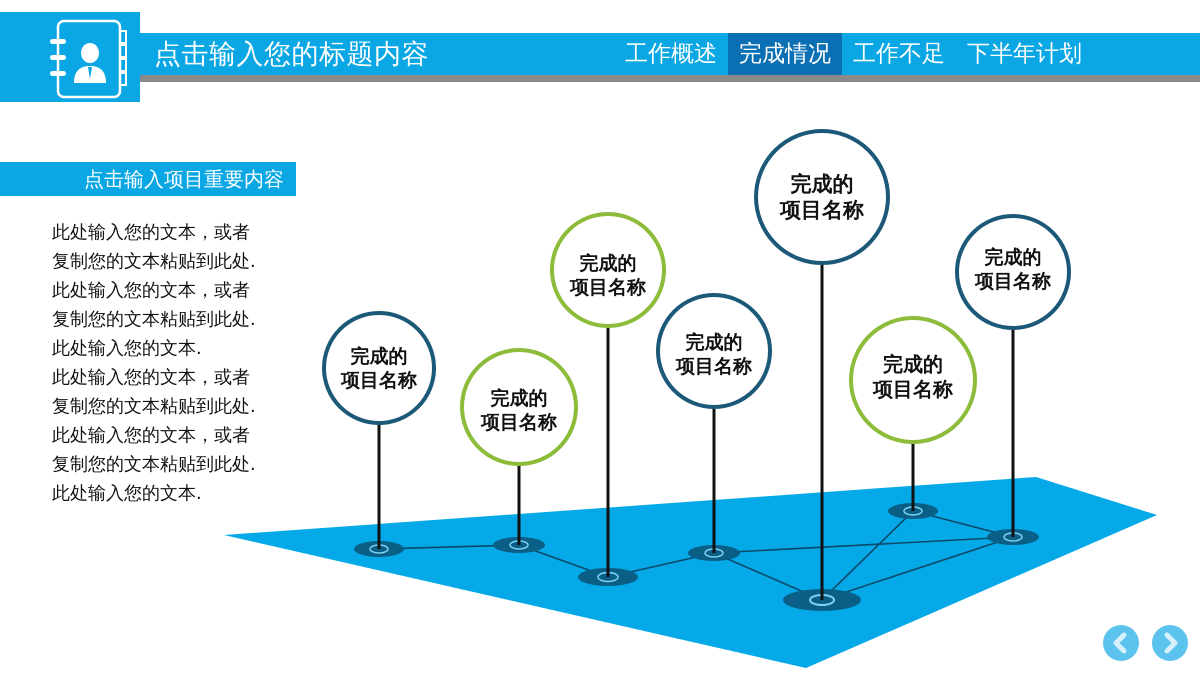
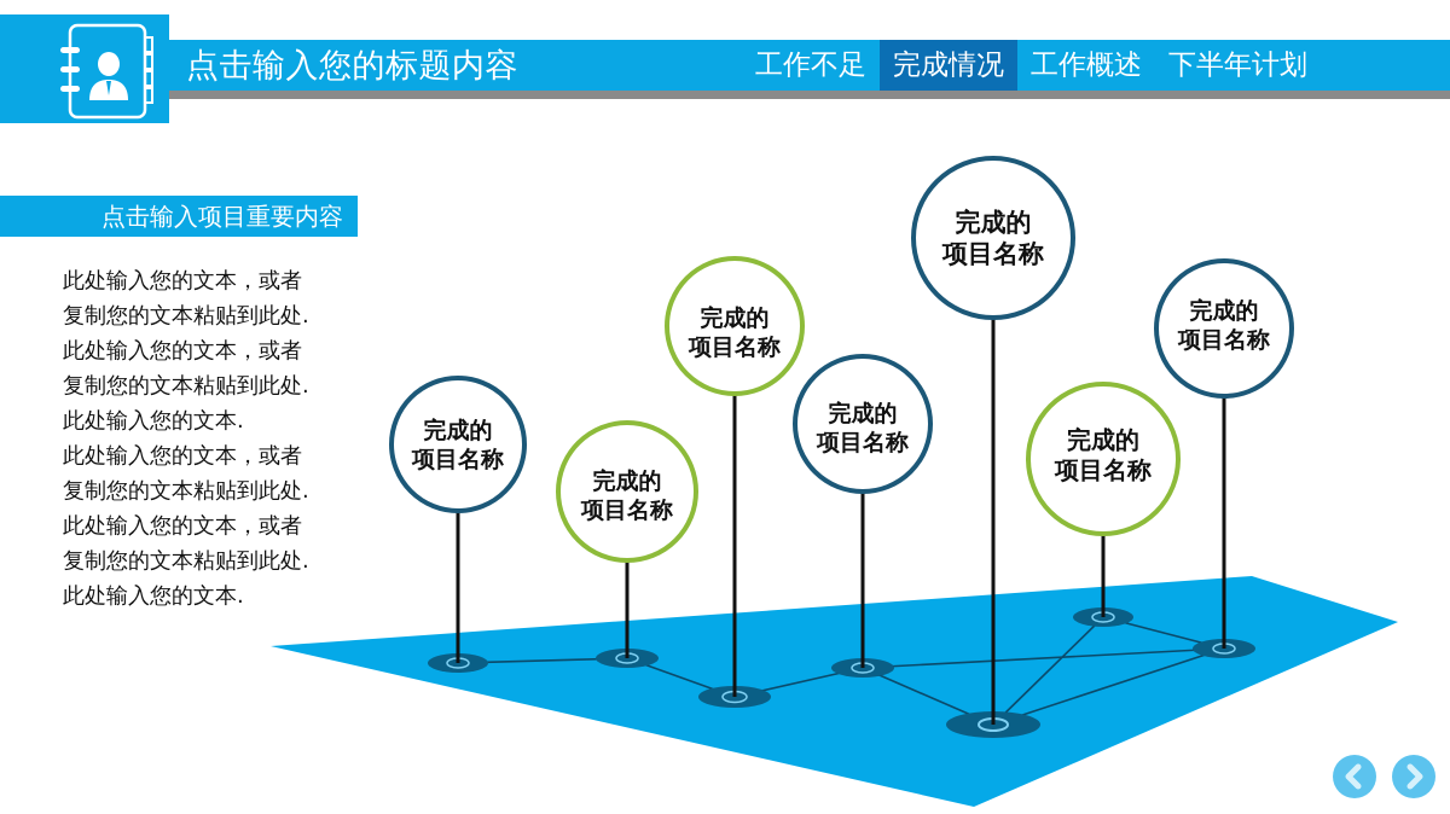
  点击输入您的标题内容
- 工作概述
+ 工作不足
  完成情况
- 工作不足
+ 工作概述
  下半年计划
  点击输入项目重要内容
  此处输入您的文本，或者
  复制您的文本粘贴到此处.
  此处输入您的文本，或者
  复制您的文本粘贴到此处.
  此处输入您的文本.
  此处输入您的文本，或者
  复制您的文本粘贴到此处.
  此处输入您的文本，或者
  复制您的文本粘贴到此处.
  此处输入您的文本.
  完成的
  项目名称
  完成的
  项目名称
  完成的
  项目名称
  完成的
  项目名称
  完成的
  项目名称
  完成的
  项目名称
  完成的
  项目名称
